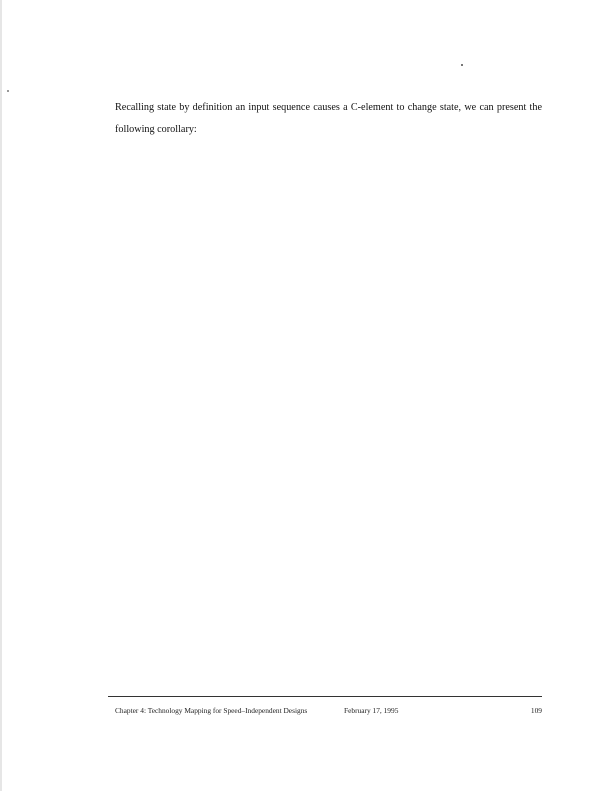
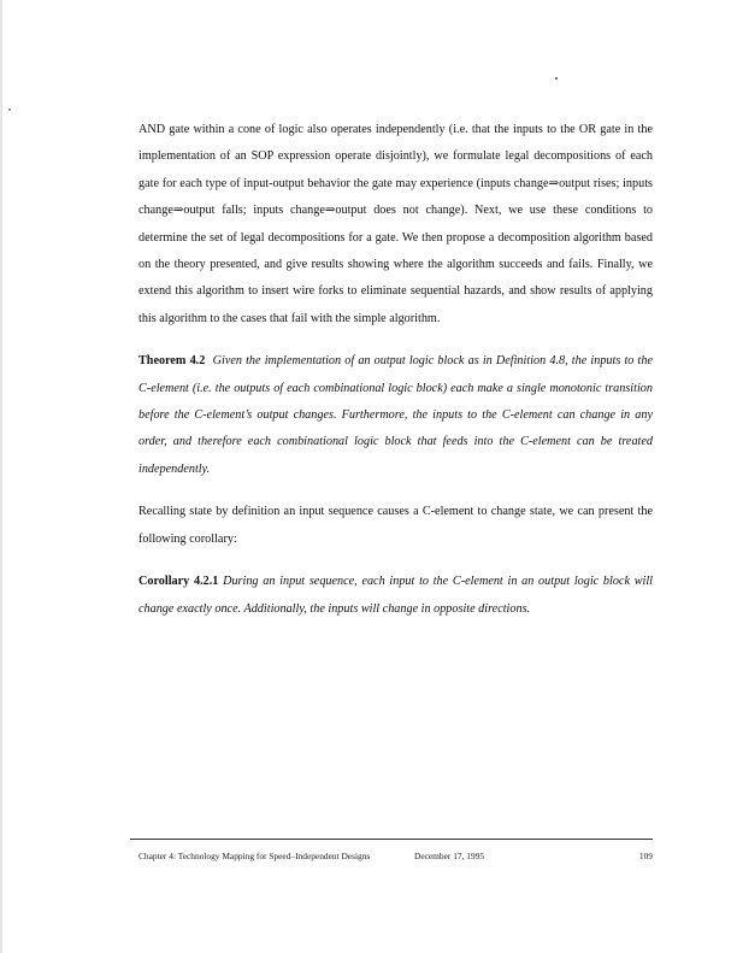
+ AND gate within a cone of logic also operates independently (i.e. that the inputs to the OR gate in the implementation of an SOP expression operate disjointly), we formulate legal decompositions of each gate for each type of input-output behavior the gate may experience (inputs change⇒output rises; inputs change⇒output falls; inputs change⇒output does not change). Next, we use these conditions to determine the set of legal decompositions for a gate. We then propose a decomposition algorithm based on the theory presented, and give results showing where the algorithm succeeds and fails. Finally, we extend this algorithm to insert wire forks to eliminate sequential hazards, and show results of applying this algorithm to the cases that fail with the simple algorithm.
+ Theorem 4.2 Given the implementation of an output logic block as in Definition 4.8, the inputs to the C-element (i.e. the outputs of each combinational logic block) each make a single monotonic transition before the C-element’s output changes. Furthermore, the inputs to the C-element can change in any order, and therefore each combinational logic block that feeds into the C-element can be treated independently.
  Recalling state by definition an input sequence causes a C-element to change state, we can present the following corollary:
+ Corollary 4.2.1 During an input sequence, each input to the C-element in an output logic block will change exactly once. Additionally, the inputs will change in opposite directions.
  Chapter 4: Technology Mapping for Speed–Independent Designs
- February 17, 1995
+ December 17, 1995
  109
